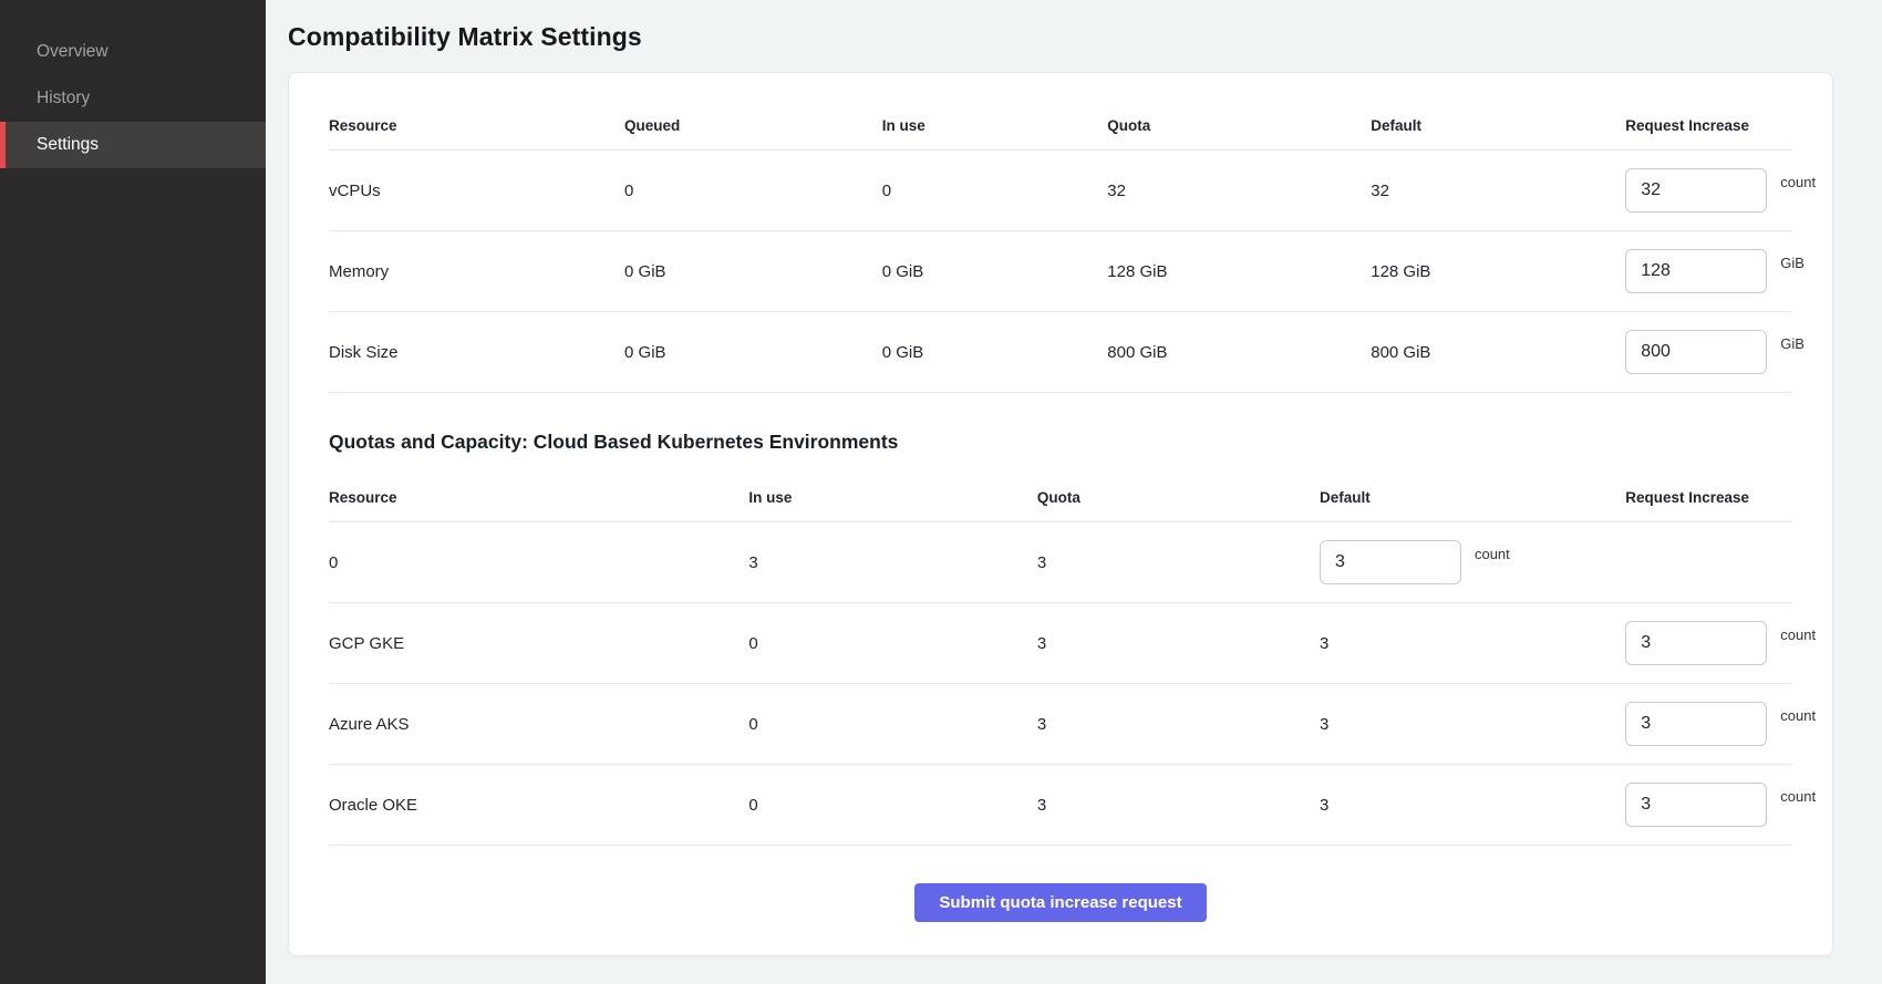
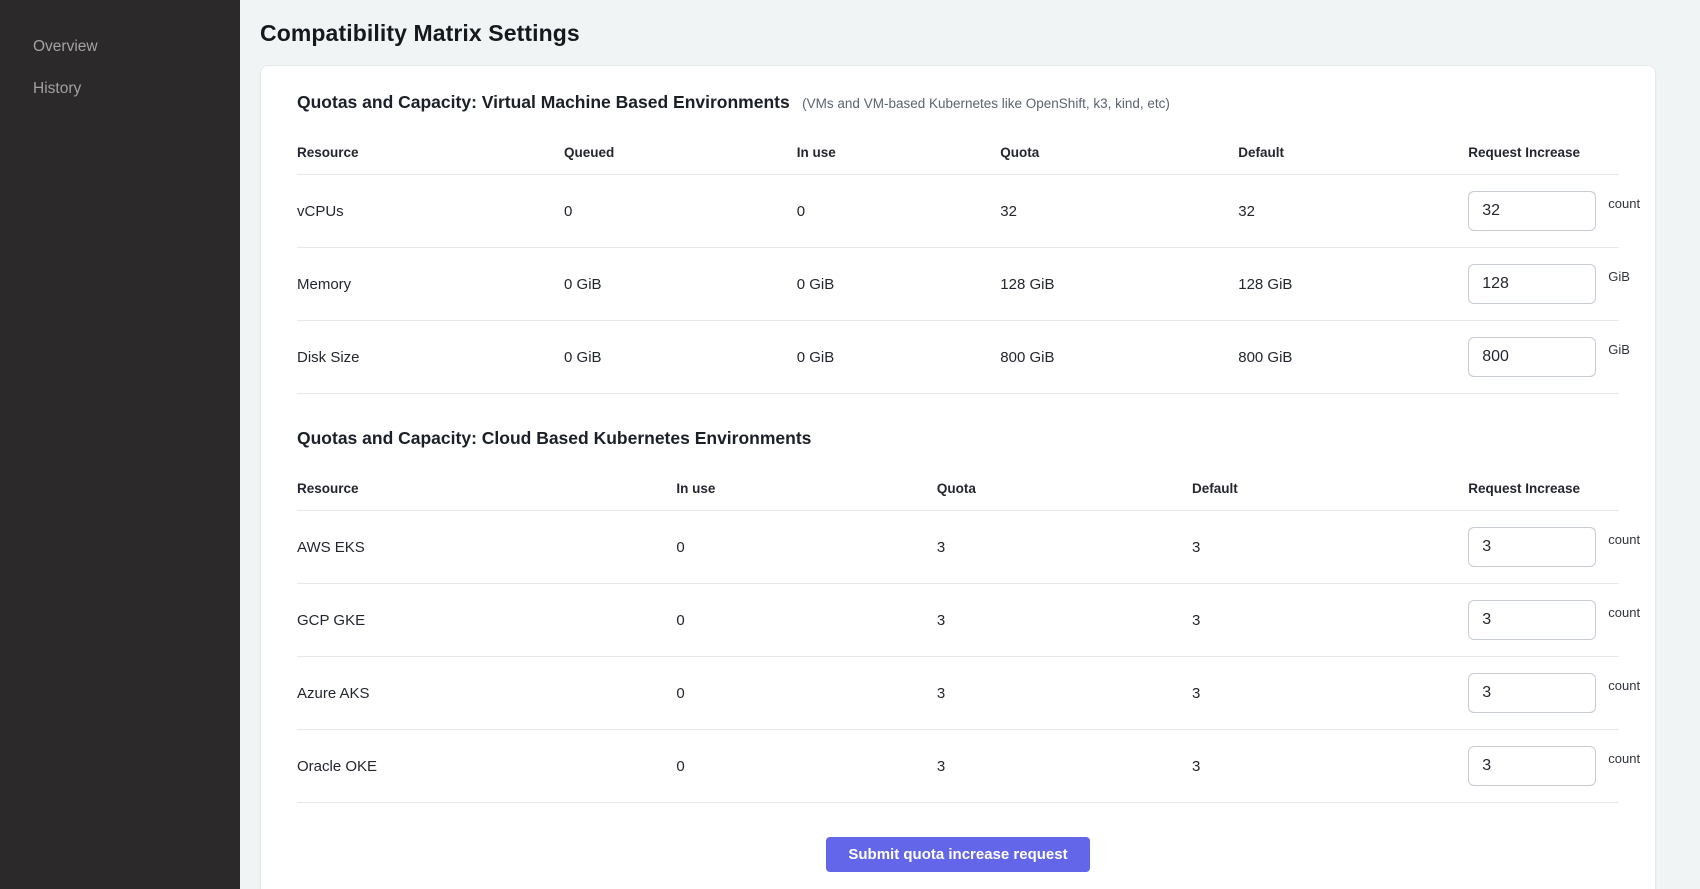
  Overview
  History
- Settings
  Compatibility Matrix Settings
+ Quotas and Capacity: Virtual Machine Based Environments (VMs and VM-based Kubernetes like OpenShift, k3, kind, etc)
  Resource
  Queued
  In use
  Quota
  Default
  Request Increase
  vCPUs
  0
  0
  32
  32
  32
  count
  Memory
  0 GiB
  0 GiB
  128 GiB
  128 GiB
  128
  GiB
  Disk Size
  0 GiB
  0 GiB
  800 GiB
  800 GiB
  800
  GiB
  Quotas and Capacity: Cloud Based Kubernetes Environments
  Resource
  In use
  Quota
  Default
  Request Increase
+ AWS EKS
  0
  3
  3
  3
  count
  GCP GKE
  0
  3
  3
  3
  count
  Azure AKS
  0
  3
  3
  3
  count
  Oracle OKE
  0
  3
  3
  3
  count
  Submit quota increase request
